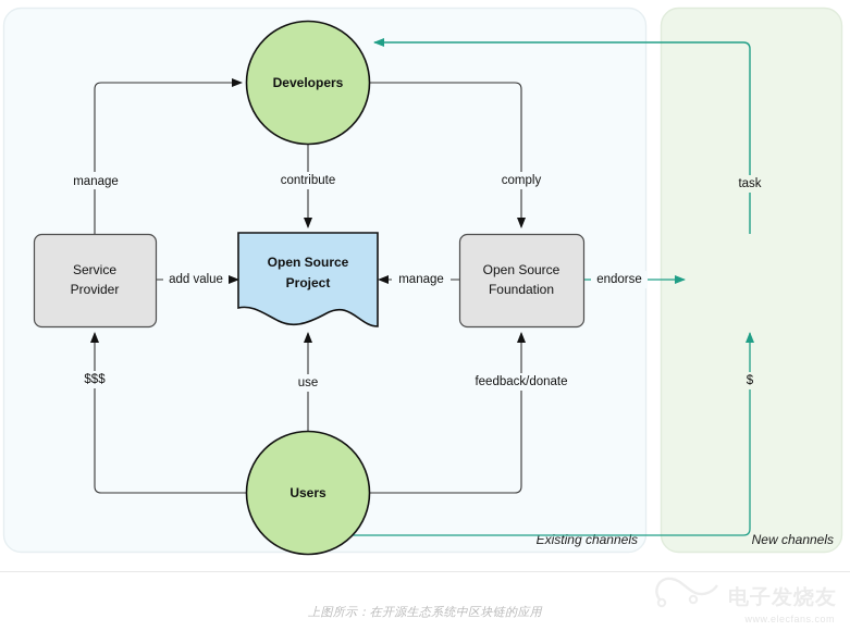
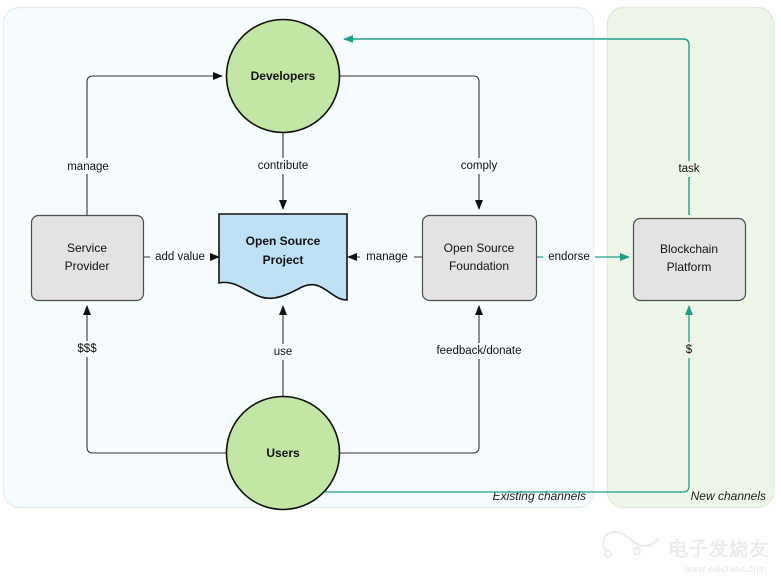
  Existing channels
  New channels
  manage
  contribute
  comply
  add value
  manage
  endorse
  task
  $$$
  use
  feedback/donate
  $
  Developers
  Service
  Provider
  Open Source
  Project
  Open Source
  Foundation
+ Blockchain
+ Platform
  Users
- 上图所示：在开源生态系统中区块链的应用
  www.elecfans.com
